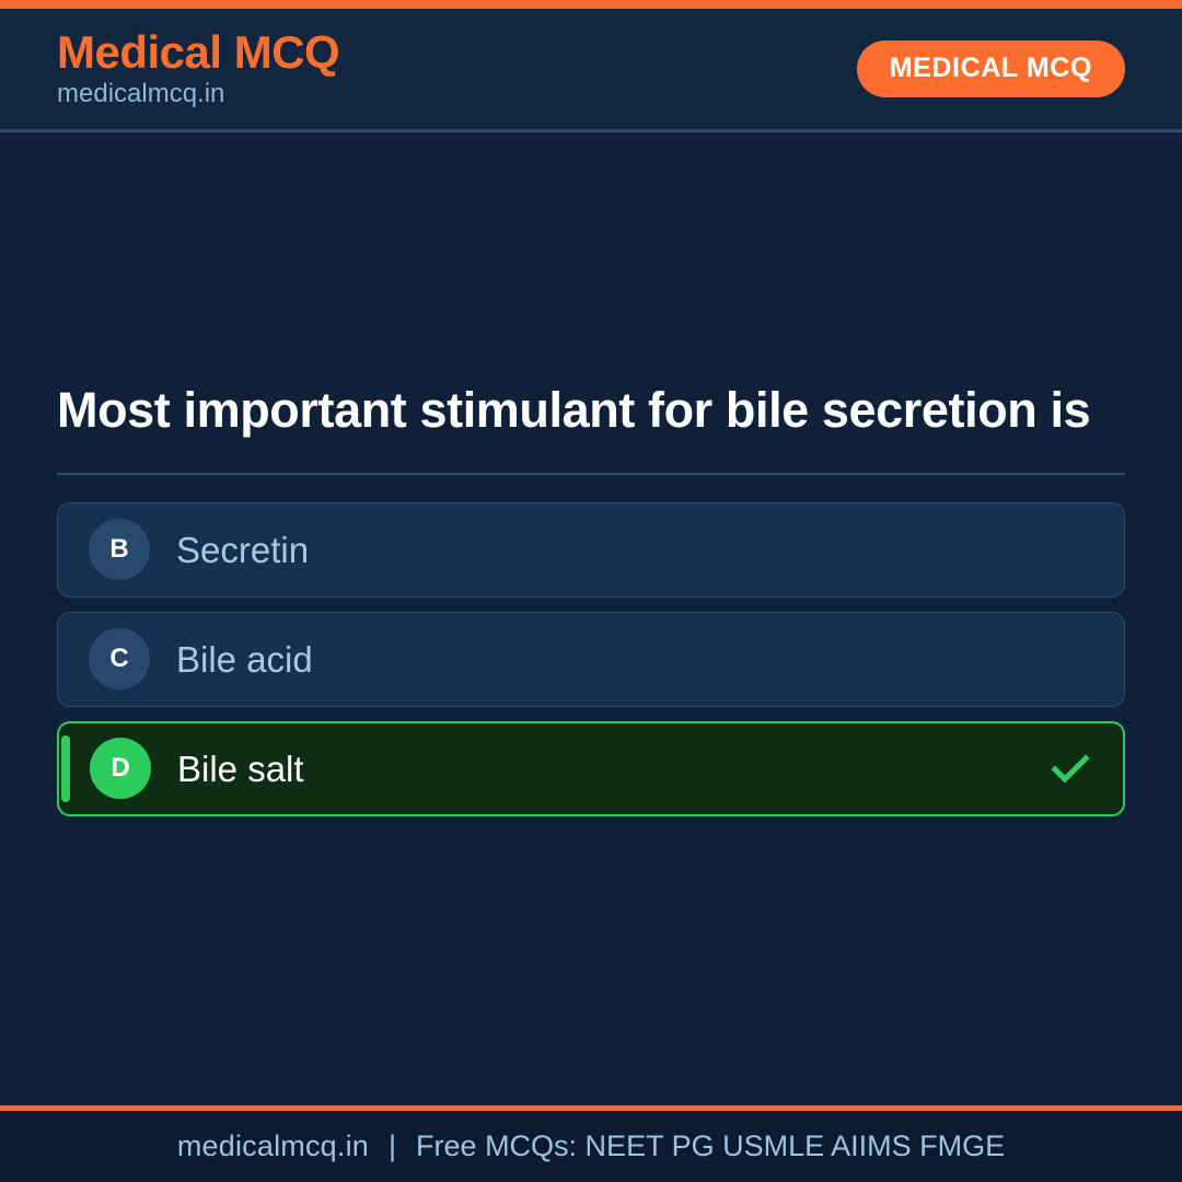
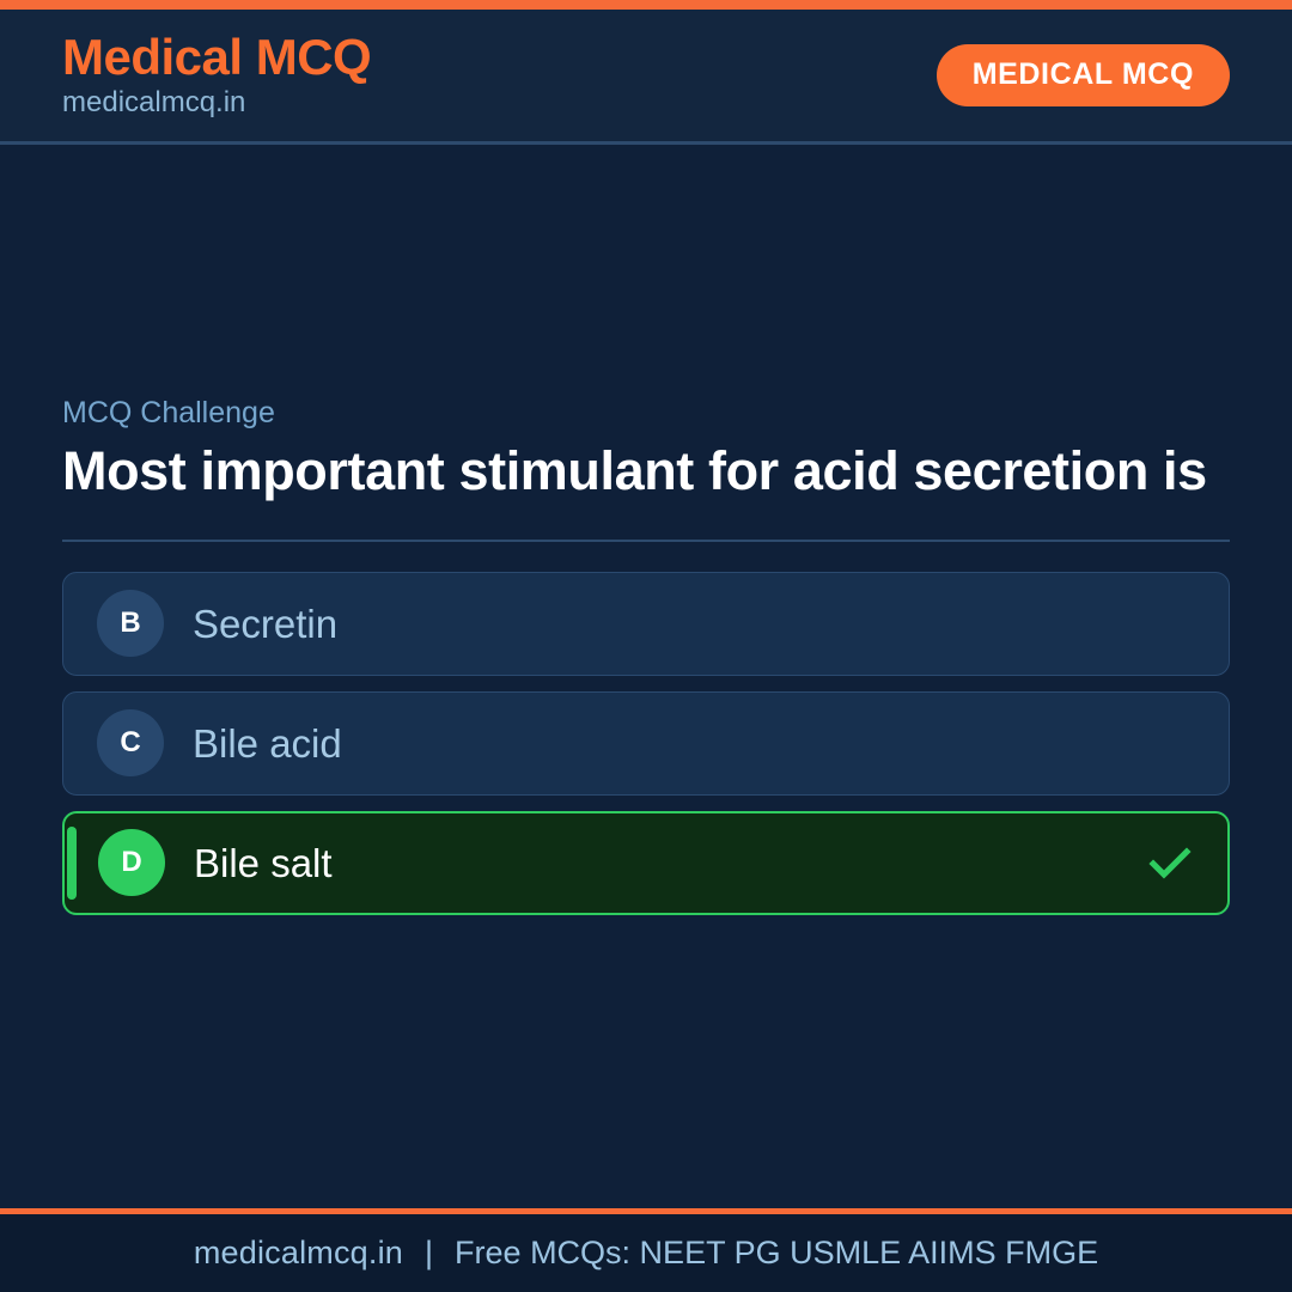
  Medical MCQ
  medicalmcq.in
  MEDICAL MCQ
+ MCQ Challenge
- Most important stimulant for bile secretion is
+ Most important stimulant for acid secretion is
  B
  Secretin
  C
  Bile acid
  D
  Bile salt
  medicalmcq.in
  |
  Free MCQs: NEET PG USMLE AIIMS FMGE
